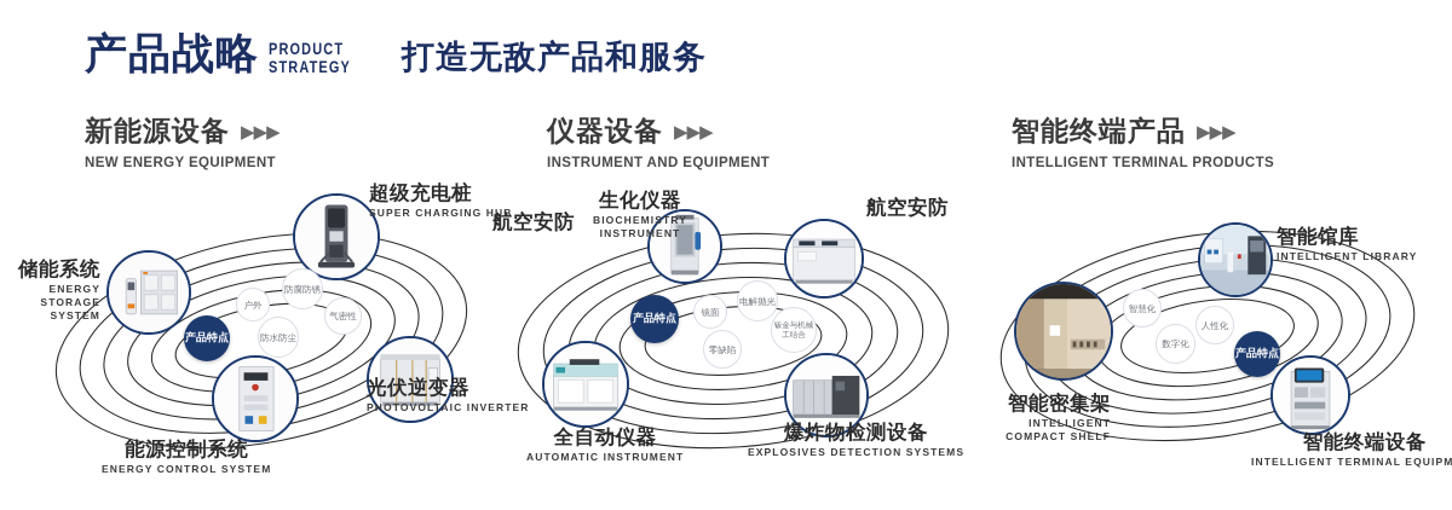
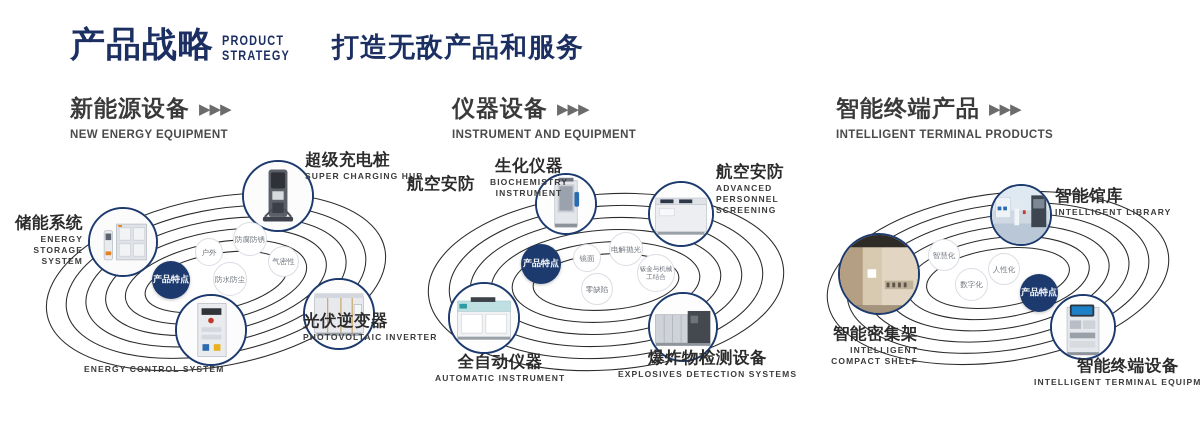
  产品战略
  PRODUCT
  STRATEGY
  打造无敌产品和服务
  新能源设备 ▶▶▶
  NEW ENERGY EQUIPMENT
  仪器设备 ▶▶▶
  INSTRUMENT AND EQUIPMENT
  智能终端产品 ▶▶▶
  INTELLIGENT TERMINAL PRODUCTS
  产品特点
  户外
  防腐防锈
  防水防尘
  气密性
  储能系统
  ENERGY STORAGE SYSTEM
  超级充电桩
  SUPER CHARGING HUB
  光伏逆变器
  PHOTOVOLTAIC INVERTER
- 能源控制系统
  ENERGY CONTROL SYSTEM
  产品特点
  镜面
  电解抛光
  零缺陷
  钣金与机械工结合
  航空安防
  生化仪器
  BIOCHEMISTRY INSTRUMENT
  航空安防
+ ADVANCED PERSONNEL SCREENING
  爆炸物检测设备
  EXPLOSIVES DETECTION SYSTEMS
  全自动仪器
  AUTOMATIC INSTRUMENT
  智慧化
  数字化
  人性化
  产品特点
  智能馆库
  INTELLIGENT LIBRARY
  智能密集架
  INTELLIGENT COMPACT SHELF
  智能终端设备
  INTELLIGENT TERMINAL EQUIPM
